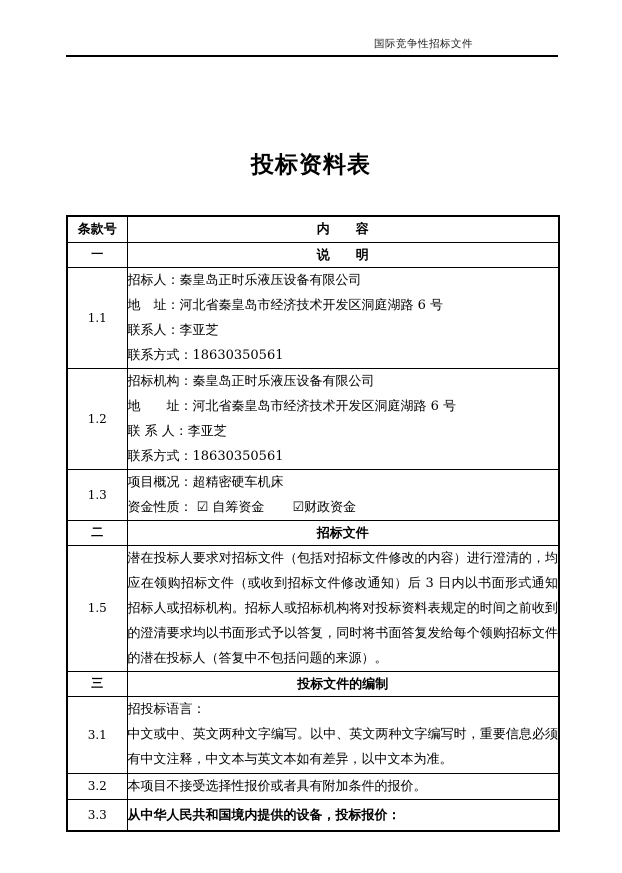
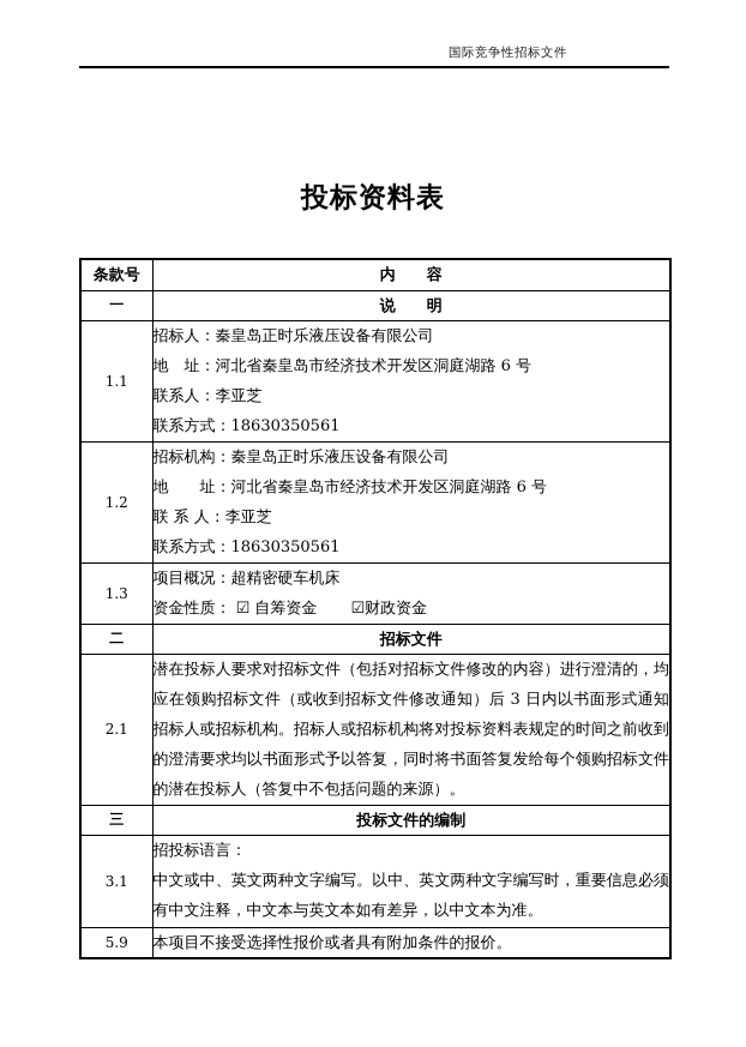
  国际竞争性招标文件
  投标资料表
  条款号	内 容
  一	说 明
  1.1	招标人：秦皇岛正时乐液压设备有限公司 地 址：河北省秦皇岛市经济技术开发区洞庭湖路 6 号 联系人：李亚芝 联系方式：18630350561
  1.2	招标机构：秦皇岛正时乐液压设备有限公司 地 址：河北省秦皇岛市经济技术开发区洞庭湖路 6 号 联 系 人：李亚芝 联系方式：18630350561
  1.3	项目概况：超精密硬车机床 资金性质： ☑ 自筹资金 ☑财政资金
  二	招标文件
- 1.5	潜在投标人要求对招标文件（包括对招标文件修改的内容）进行澄清的，均应在领购招标文件（或收到招标文件修改通知）后 3 日内以书面形式通知招标人或招标机构。招标人或招标机构将对投标资料表规定的时间之前收到的澄清要求均以书面形式予以答复，同时将书面答复发给每个领购招标文件的潜在投标人（答复中不包括问题的来源）。
+ 2.1	潜在投标人要求对招标文件（包括对招标文件修改的内容）进行澄清的，均应在领购招标文件（或收到招标文件修改通知）后 3 日内以书面形式通知招标人或招标机构。招标人或招标机构将对投标资料表规定的时间之前收到的澄清要求均以书面形式予以答复，同时将书面答复发给每个领购招标文件的潜在投标人（答复中不包括问题的来源）。
  三	投标文件的编制
  3.1	招投标语言： 中文或中、英文两种文字编写。以中、英文两种文字编写时，重要信息必须有中文注释，中文本与英文本如有差异，以中文本为准。
- 3.2	本项目不接受选择性报价或者具有附加条件的报价。
+ 5.9	本项目不接受选择性报价或者具有附加条件的报价。
- 3.3	从中华人民共和国境内提供的设备，投标报价：
